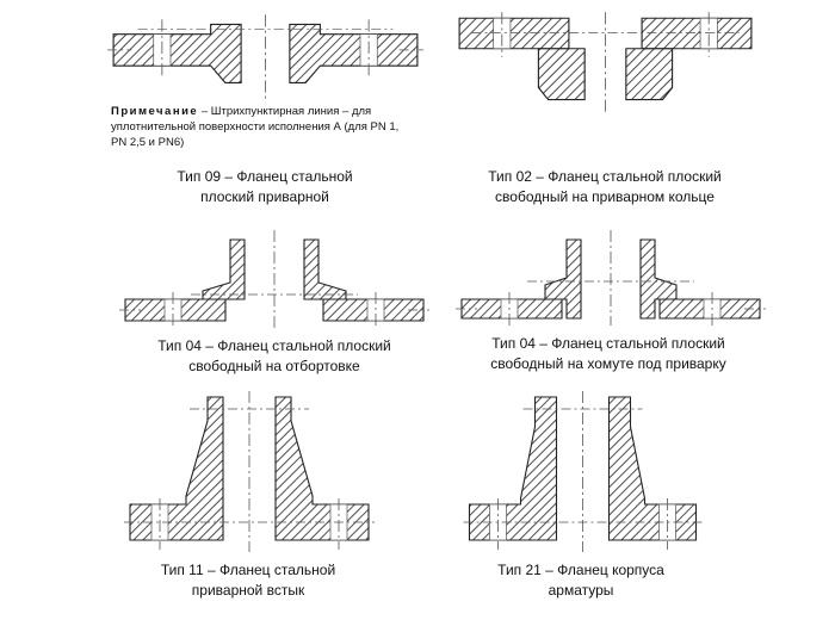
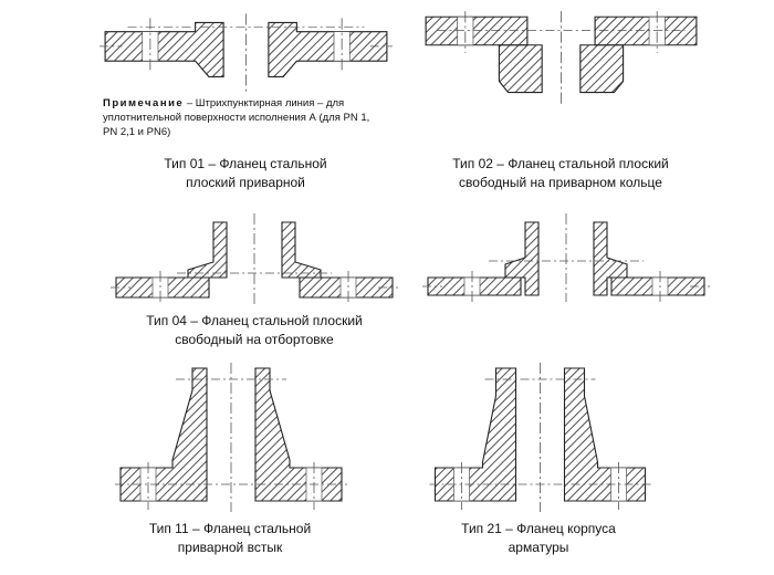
- Примечание – Штрихпунктирная линия – для уплотнительной поверхности исполнения А (для PN 1, PN 2,5 и PN6)
+ Примечание – Штрихпунктирная линия – для уплотнительной поверхности исполнения А (для PN 1, PN 2,1 и PN6)
- Тип 09 – Фланец стальной плоский приварной
+ Тип 01 – Фланец стальной плоский приварной
  Тип 02 – Фланец стальной плоский свободный на приварном кольце
  Тип 04 – Фланец стальной плоский свободный на отбортовке
- Тип 04 – Фланец стальной плоский свободный на хомуте под приварку
  Тип 11 – Фланец стальной приварной встык
  Тип 21 – Фланец корпуса арматуры
